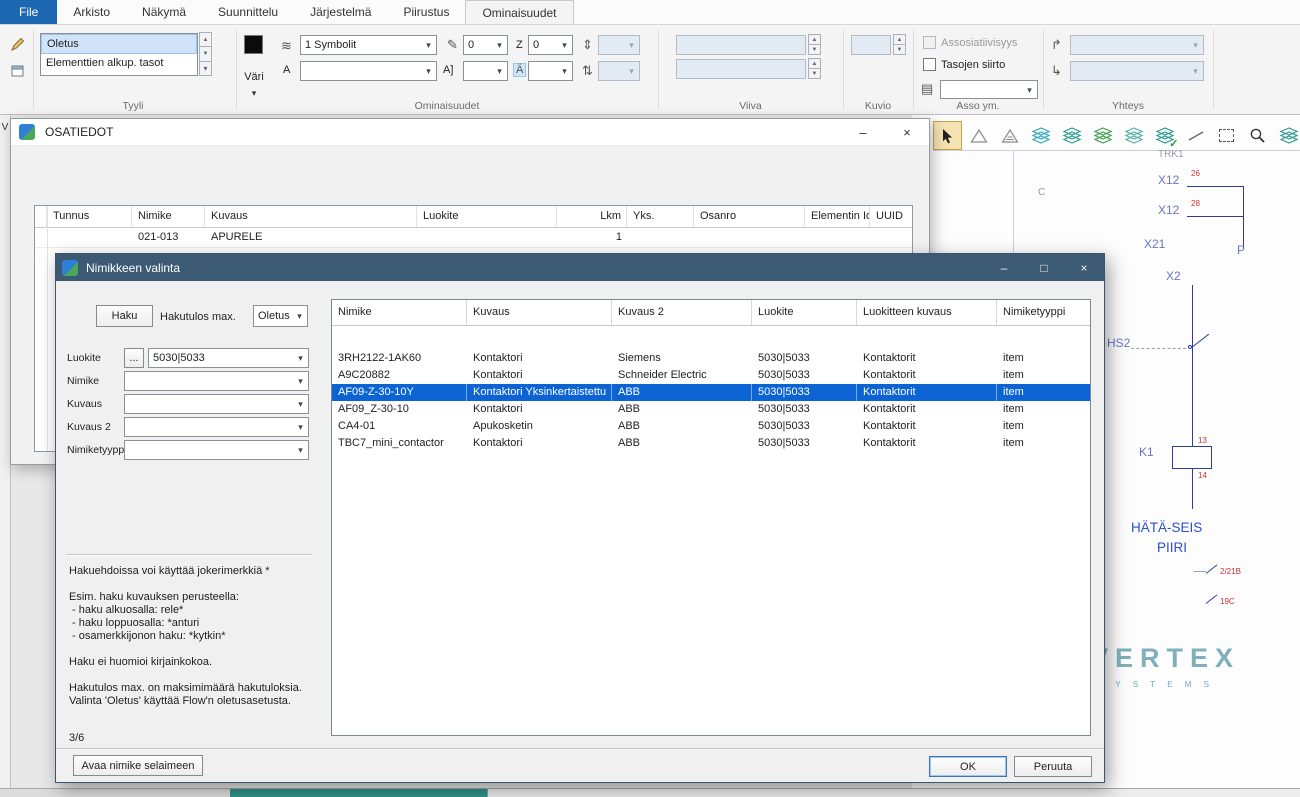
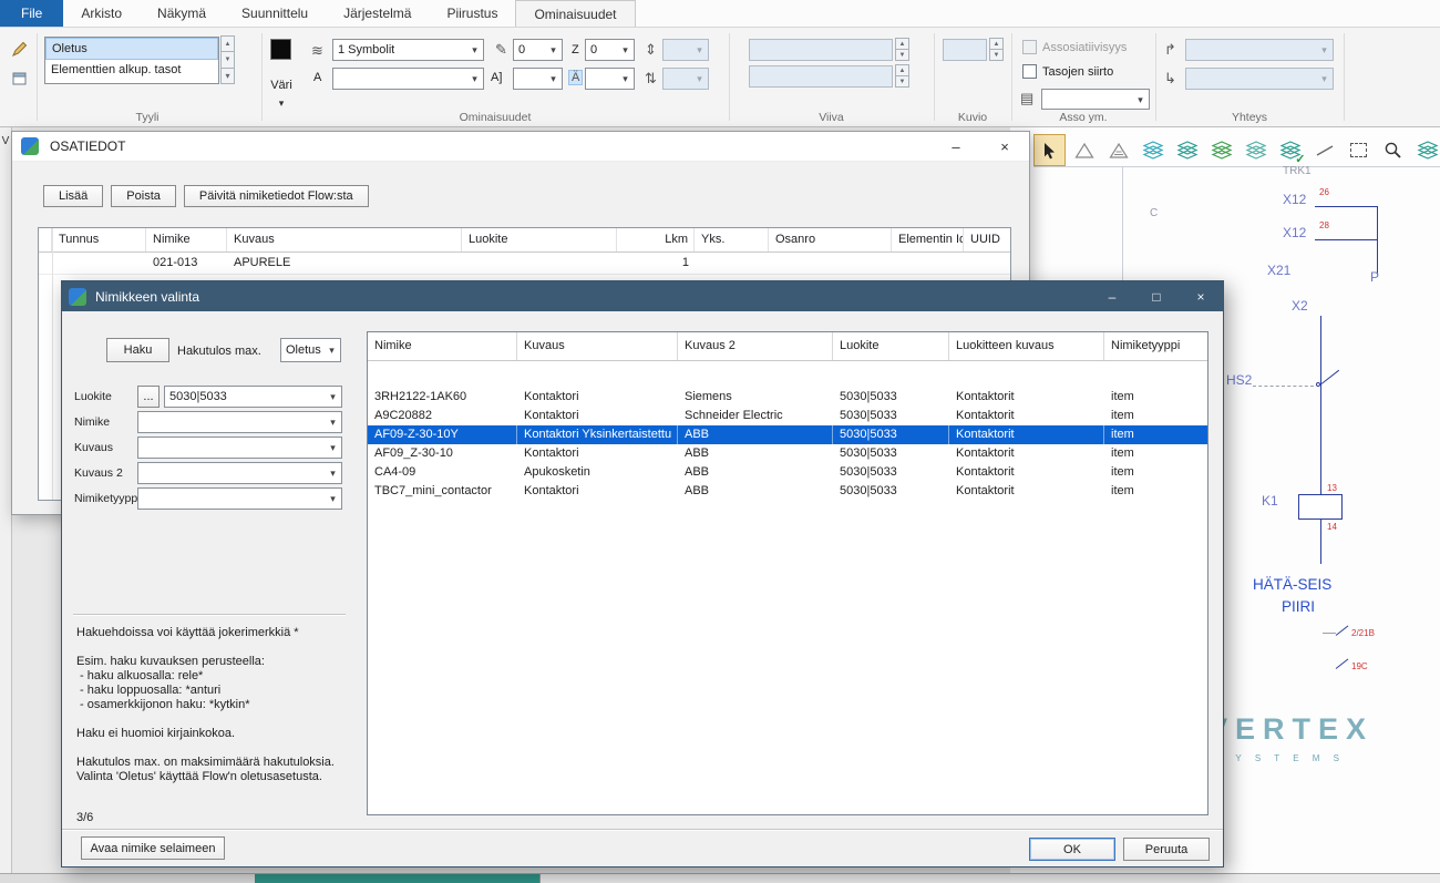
  File
  Arkisto
  Näkymä
  Suunnittelu
  Järjestelmä
  Piirustus
  Ominaisuudet
  Oletus
  Elementtien alkup. tasot
  Tyyli
  Väri
  ≋
  1 Symbolit
  ✎
  0
  Z
  0
  ⇕
  A
  A]
  Ä
  ⇅
  Ominaisuudet
  Viiva
  Kuvio
  Assosiatiivisyys
  Tasojen siirto
  ▤
  Asso ym.
  ↱
  ↳
  Yhteys
  V
  C
  TRK1
  X12
  26
  X12
  28
  X21
  P
  X2
  HS2
  K1
  13
  14
  HÄTÄ-SEIS
  PIIRI
  2/21B
  19C
  ERTEX
  Y S T E M S
  ✓
  OSATIEDOT
  –
  ×
+ Lisää
+ Poista
+ Päivitä nimiketiedot Flow:sta
  Tunnus
  Nimike
  Kuvaus
  Luokite
  Lkm
  Yks.
  Osanro
  Elementin Id
  UUID
  021-013
  APURELE
  1
  Nimikkeen valinta
  –
  □
  ×
  Haku
  Hakutulos max.
  Oletus
  Luokite
  ...
  5030|5033
  Nimike
  Kuvaus
  Kuvaus 2
  Nimiketyypp
  Hakuehdoissa voi käyttää jokerimerkkiä *
  Esim. haku kuvauksen perusteella:
  - haku alkuosalla: rele*
  - haku loppuosalla: *anturi
  - osamerkkijonon haku: *kytkin*
  Haku ei huomioi kirjainkokoa.
  Hakutulos max. on maksimimäärä hakutuloksia.
  Valinta 'Oletus' käyttää Flow'n oletusasetusta.
  3/6
  Avaa nimike selaimeen
  Nimike
  Kuvaus
  Kuvaus 2
  Luokite
  Luokitteen kuvaus
  Nimiketyyppi
  3RH2122-1AK60
  Kontaktori
  Siemens
  5030|5033
  Kontaktorit
  item
  A9C20882
  Kontaktori
  Schneider Electric
  5030|5033
  Kontaktorit
  item
  AF09-Z-30-10Y
  Kontaktori Yksinkertaistettu
  ABB
  5030|5033
  Kontaktorit
  item
  AF09_Z-30-10
  Kontaktori
  ABB
  5030|5033
  Kontaktorit
  item
- CA4-01
+ CA4-09
  Apukosketin
  ABB
  5030|5033
  Kontaktorit
  item
  TBC7_mini_contactor
  Kontaktori
  ABB
  5030|5033
  Kontaktorit
  item
  OK
  Peruuta
